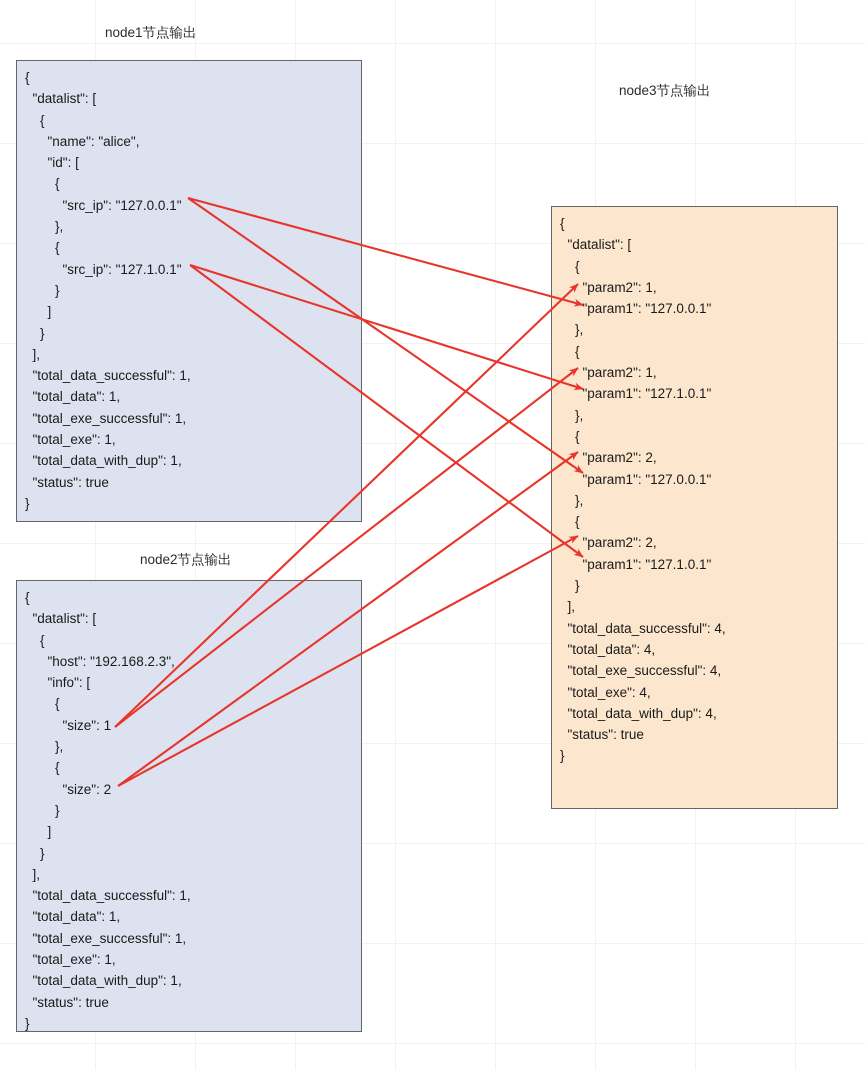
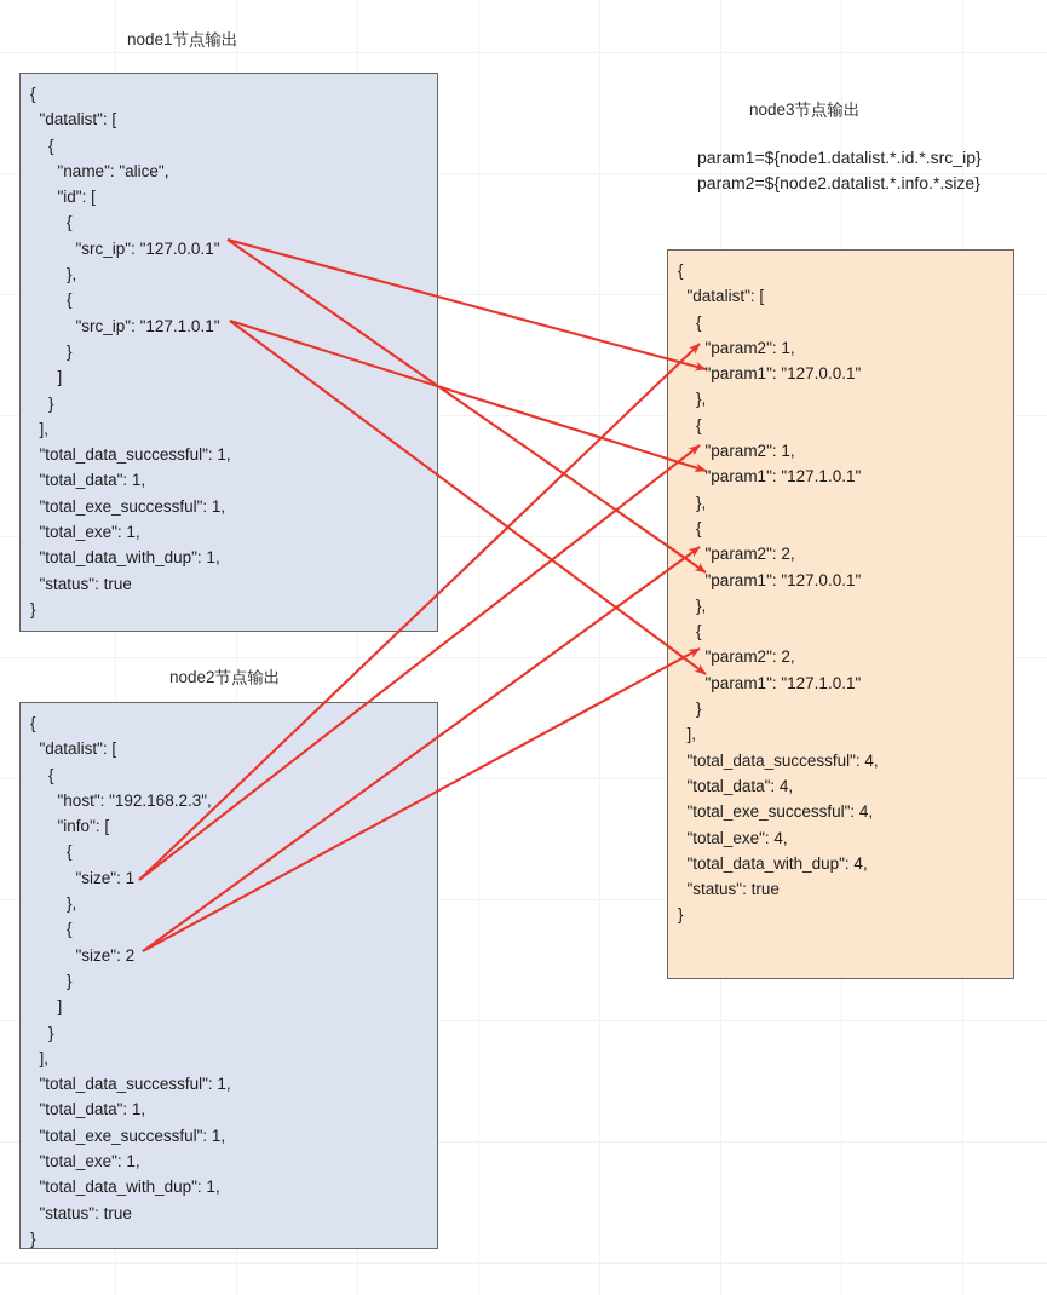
  node1节点输出
  {
  "datalist": [
  {
  "name": "alice",
  "id": [
  {
  "src_ip": "127.0.0.1"
  },
  {
  "src_ip": "127.1.0.1"
  }
  ]
  }
  ],
  "total_data_successful": 1,
  "total_data": 1,
  "total_exe_successful": 1,
  "total_exe": 1,
  "total_data_with_dup": 1,
  "status": true
  }
  node2节点输出
  {
  "datalist": [
  {
  "host": "192.168.2.3",
  "info": [
  {
  "size": 1
  },
  {
  "size": 2
  }
  ]
  }
  ],
  "total_data_successful": 1,
  "total_data": 1,
  "total_exe_successful": 1,
  "total_exe": 1,
  "total_data_with_dup": 1,
  "status": true
  }
  node3节点输出
+ param1=${node1.datalist.*.id.*.src_ip}
+ param2=${node2.datalist.*.info.*.size}
  {
  "datalist": [
  {
  "param2": 1,
  "param1": "127.0.0.1"
  },
  {
  "param2": 1,
  "param1": "127.1.0.1"
  },
  {
  "param2": 2,
  "param1": "127.0.0.1"
  },
  {
  "param2": 2,
  "param1": "127.1.0.1"
  }
  ],
  "total_data_successful": 4,
  "total_data": 4,
  "total_exe_successful": 4,
  "total_exe": 4,
  "total_data_with_dup": 4,
  "status": true
  }
